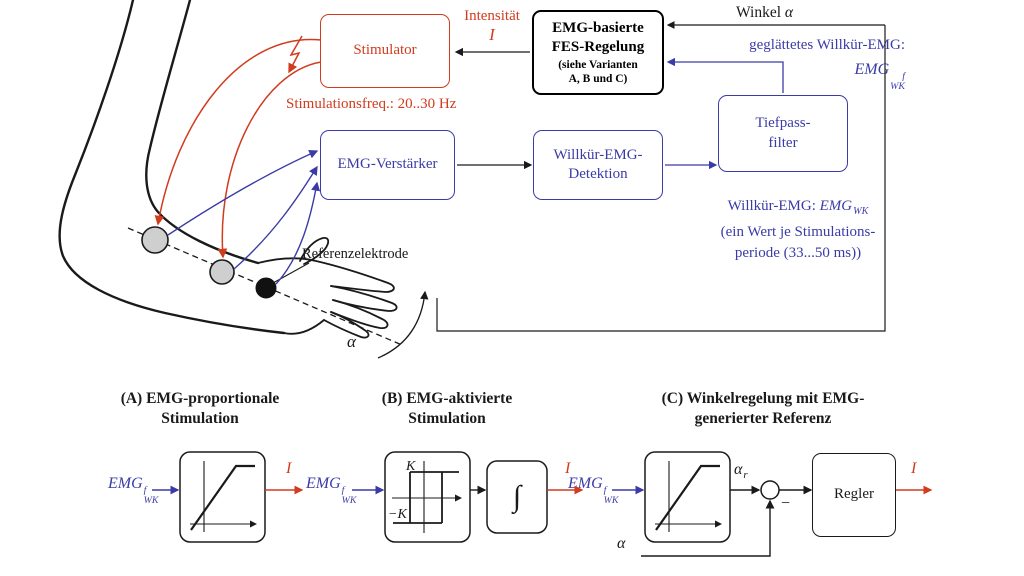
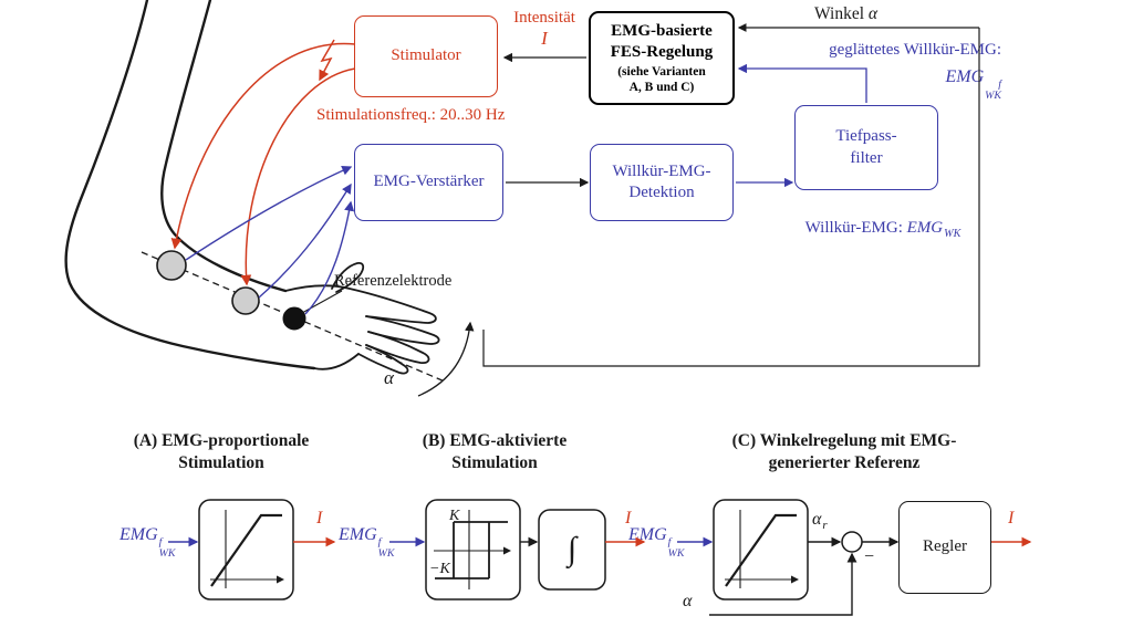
  Stimulator
  EMG-basierte
  FES-Regelung
  (siehe Varianten
  A, B und C)
  Tiefpass-
  filter
  EMG-Verstärker
  Willkür-EMG-
  Detektion
  Intensität
  I
  Winkel α
  geglättetes Willkür-EMG:
  EMG
  f
  WK
  Stimulationsfreq.: 20..30 Hz
  Willkür-EMG: EMGWK
- (ein Wert je Stimulations-
- periode (33...50 ms))
  Reerenzelektrode
  α
  (A) EMG-proportionale
  Stimulation
  (B) EMG-aktivierte
  Stimulation
  (C) Winkelregelung mit EMG-
  generierter Referenz
  EMG
  f
  WK
  I
  EMG
  f
  WK
  K
  −K
  ∫
  I
  EMG
  f
  WK
  αr
  −
  Regler
  I
  α
